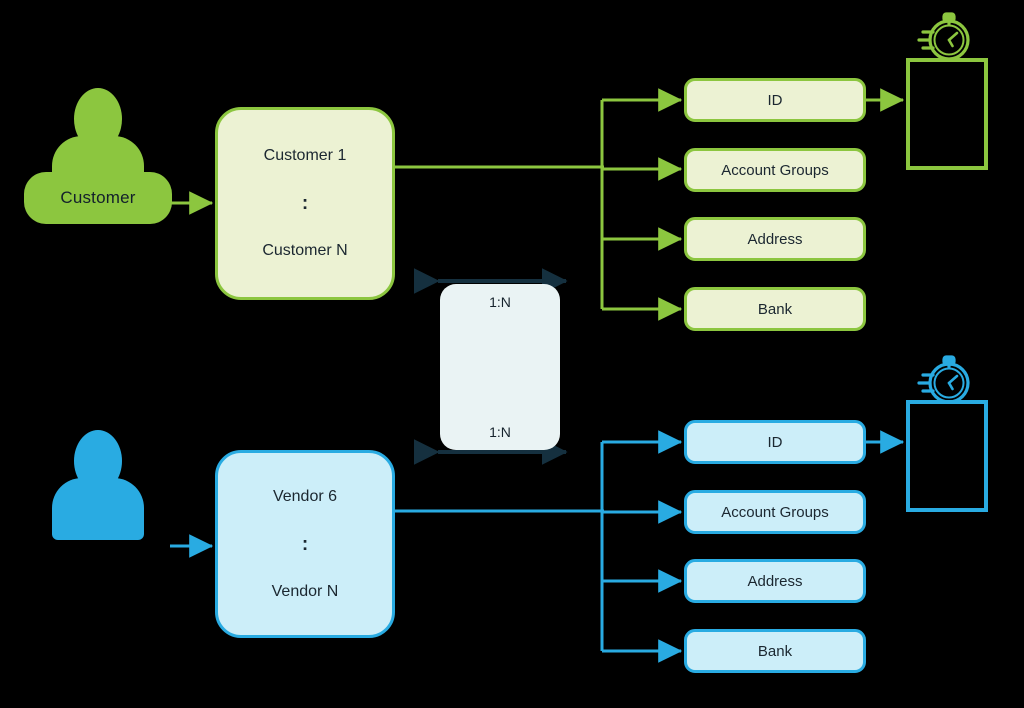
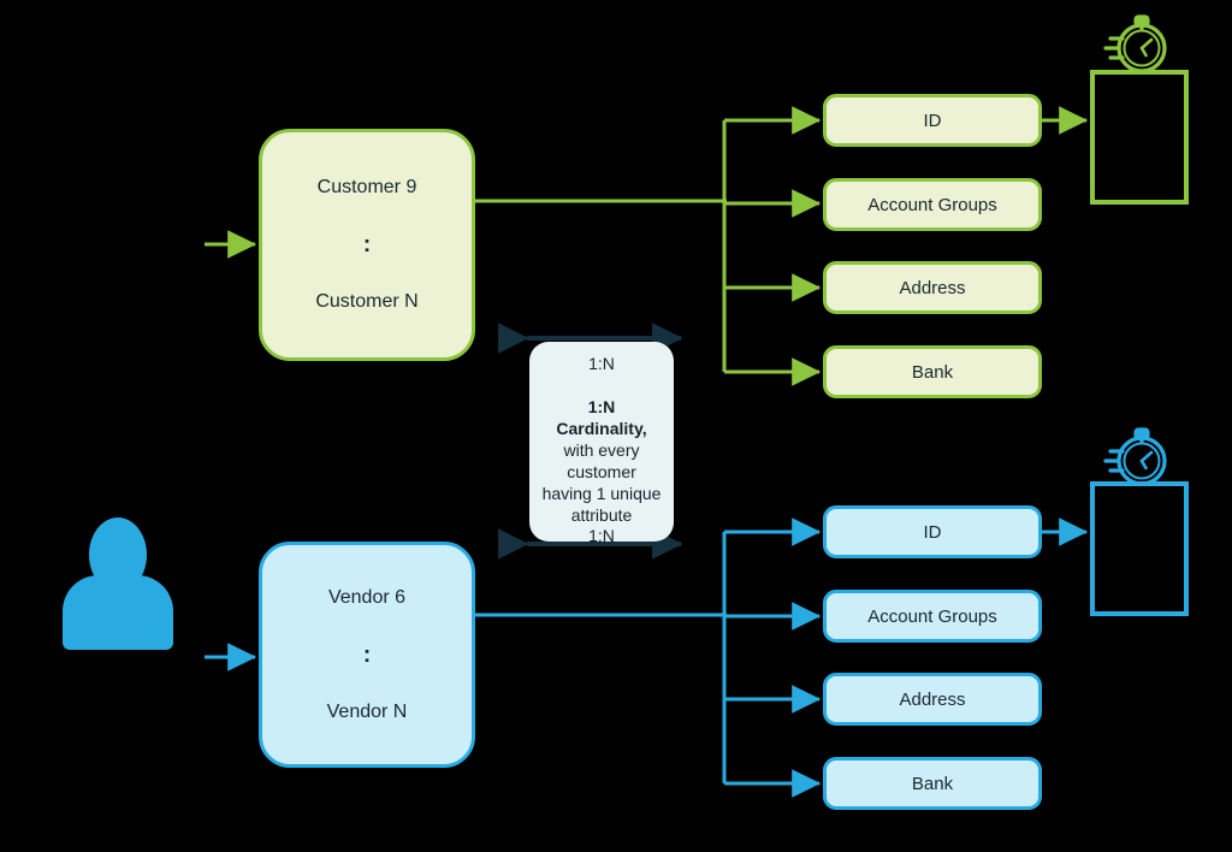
- Customer
- Customer 1
+ Customer 9
  :
  Customer N
  ID
  Account Groups
  Address
  Bank
  Vendor 6
  :
  Vendor N
  ID
  Account Groups
  Address
  Bank
  1:N
+ 1:N Cardinality, with every customer having 1 unique attribute
  1:N
